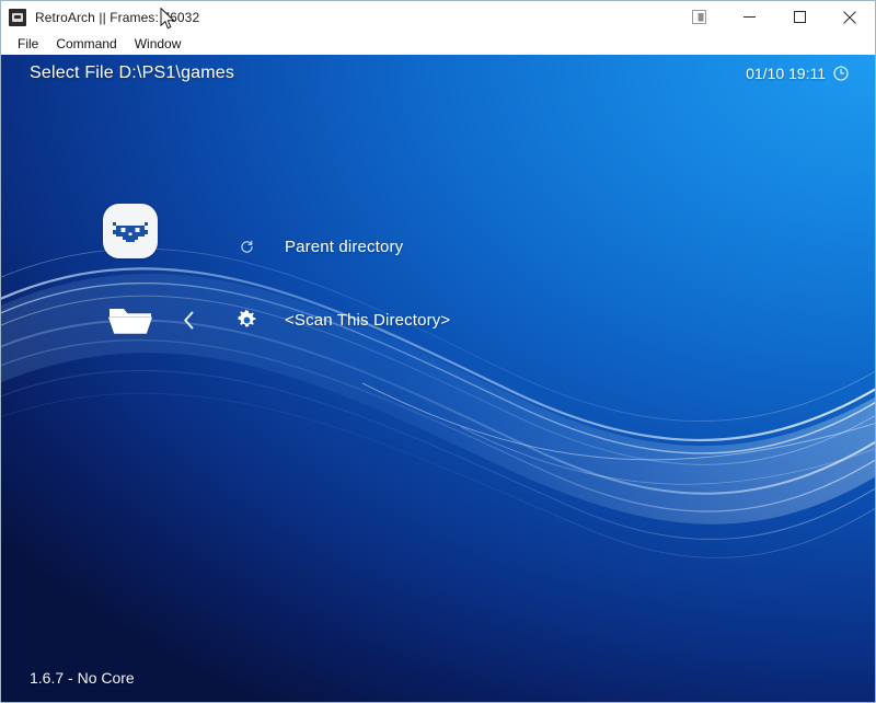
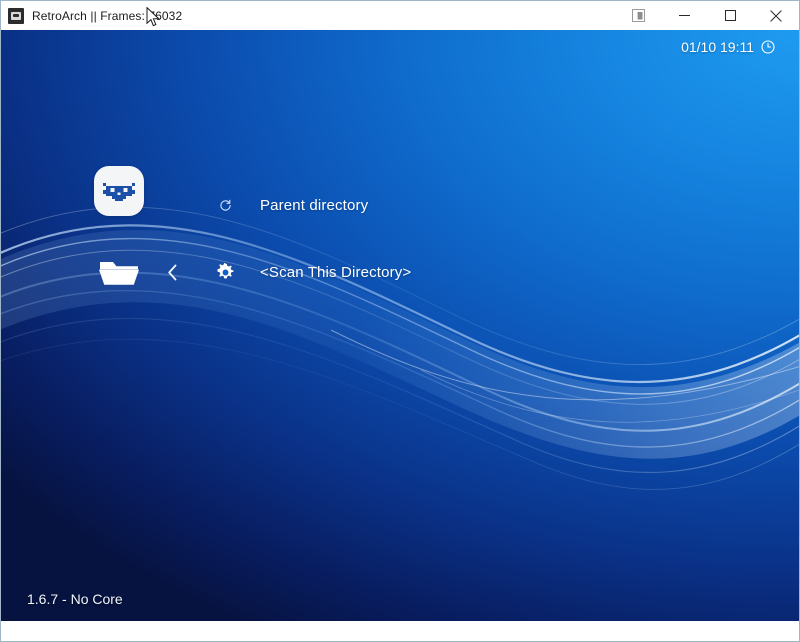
  RetroArch || Frames:6032
- File
- Command
- Window
- Select File D:\PS1\games
  01/10 19:11
  Parent directory
  <Scan This Directory>
  1.6.7 - No Core
